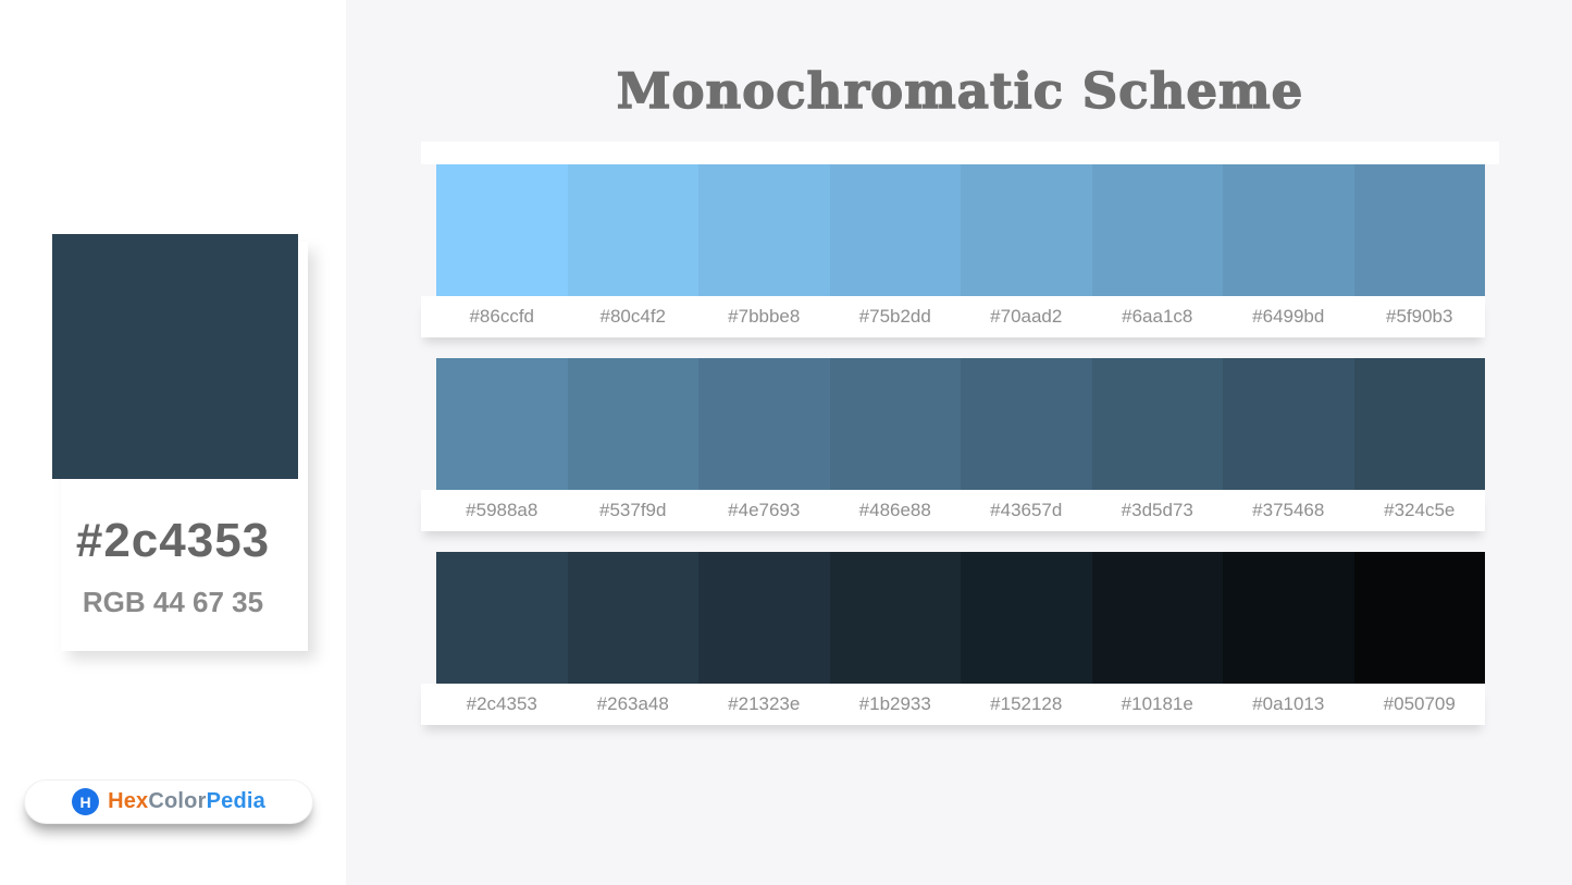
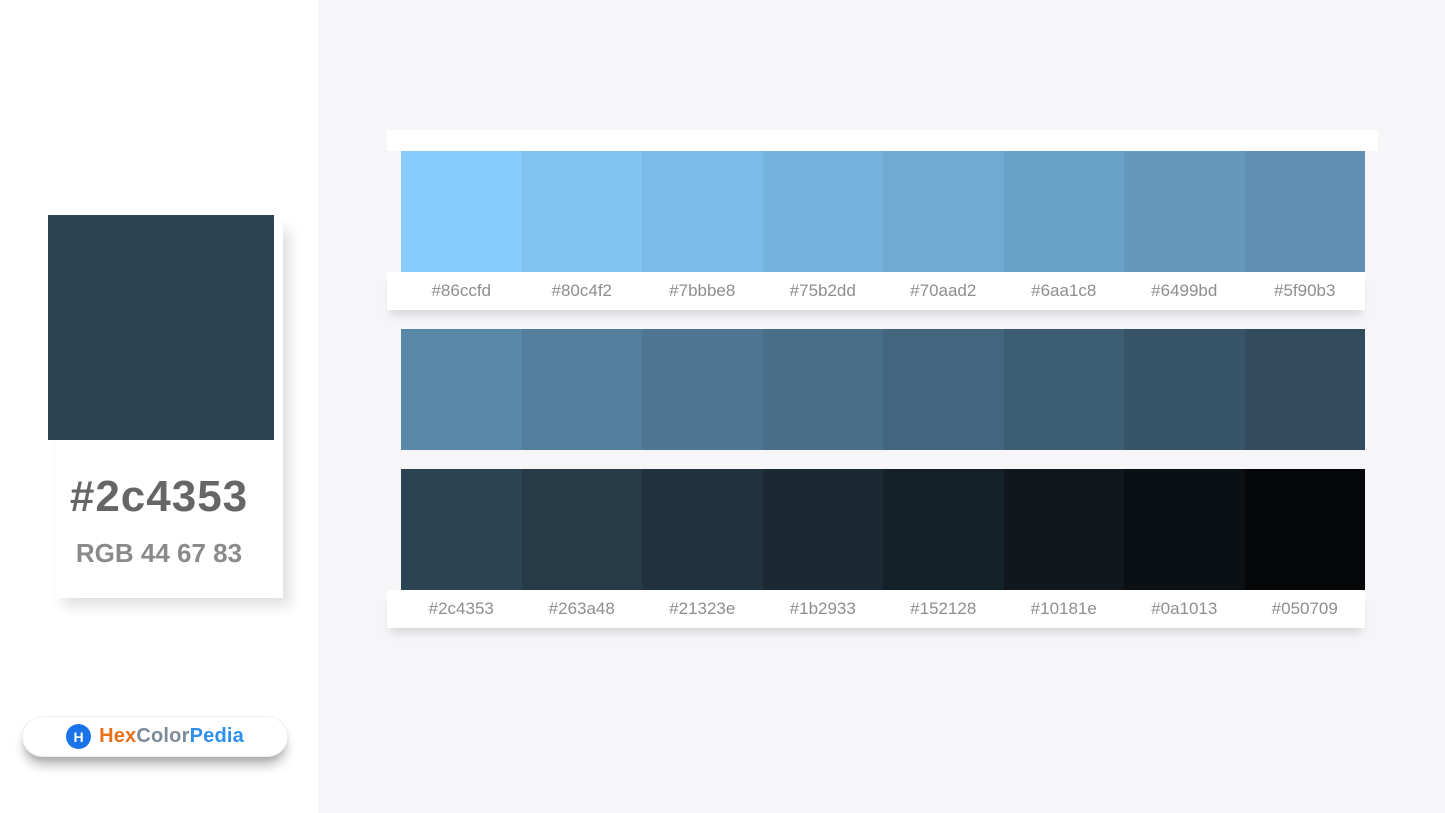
  #2c4353
- RGB 44 67 35
+ RGB 44 67 83
  H
  HexColorPedia
- Monochromatic Scheme
  #86ccfd
  #80c4f2
  #7bbbe8
  #75b2dd
  #70aad2
  #6aa1c8
  #6499bd
  #5f90b3
- #5988a8
- #537f9d
- #4e7693
- #486e88
- #43657d
- #3d5d73
- #375468
- #324c5e
  #2c4353
  #263a48
  #21323e
  #1b2933
  #152128
  #10181e
  #0a1013
  #050709
